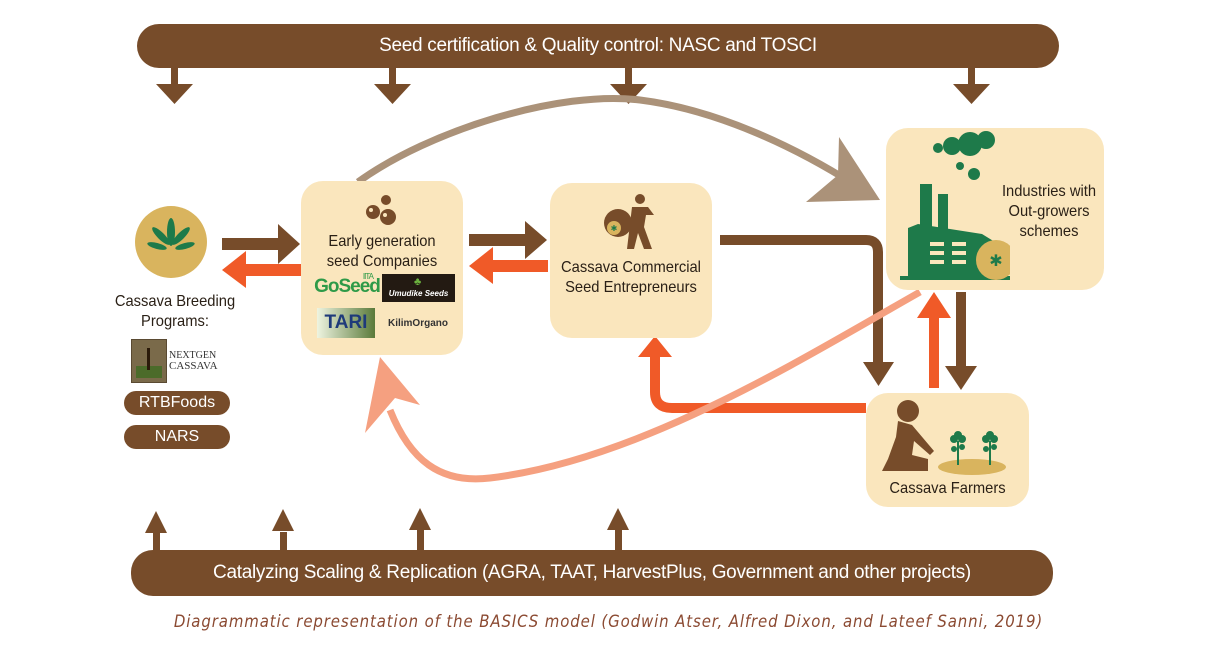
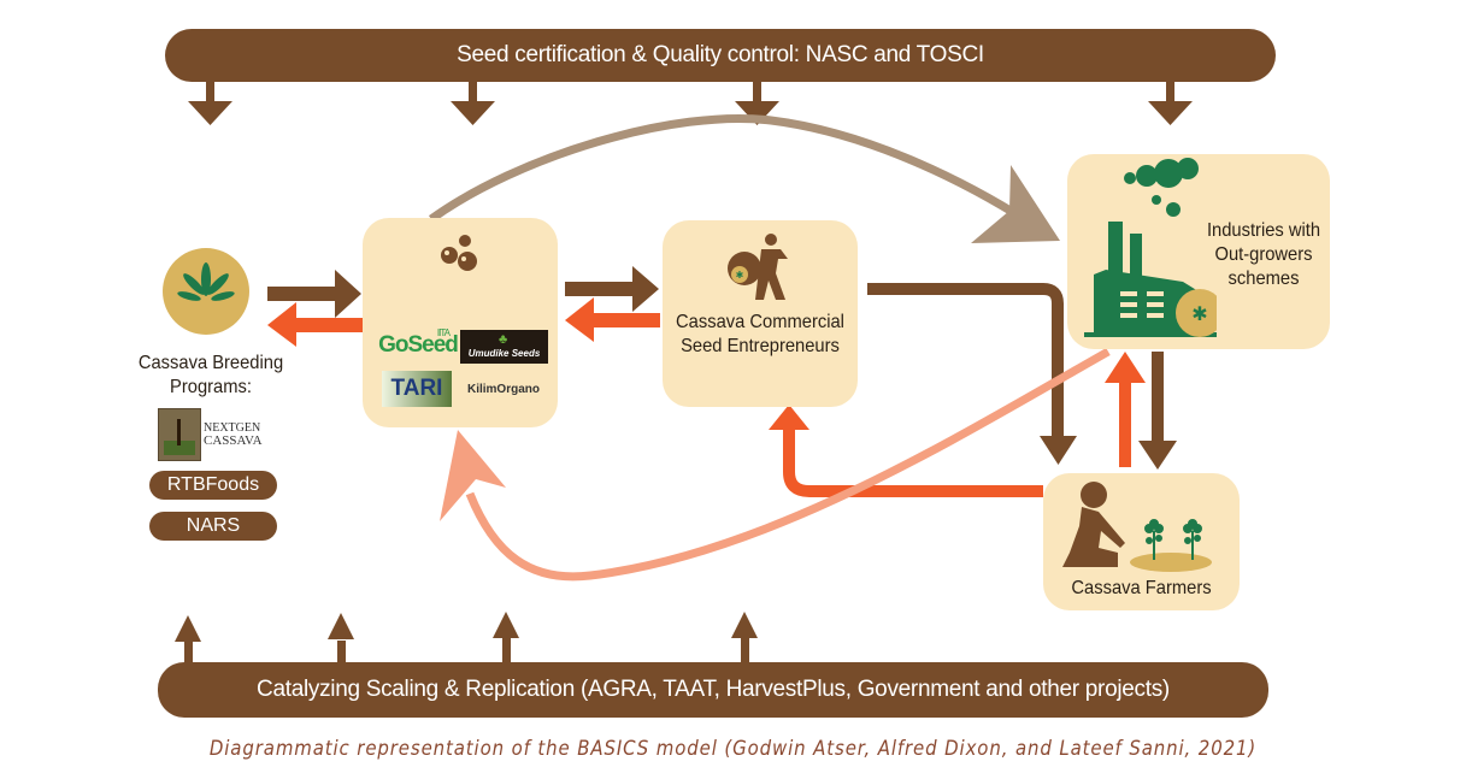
  Seed certification & Quality control: NASC and TOSCI
  Cassava Breeding
  Programs:
  NEXTGEN
  CASSAVA
  RTBFoods
  NARS
- Early generation
- seed Companies
  GoSeed
  IITA
  Umudike Seeds
  ♣
  TARI
  KilimOrgano
  ✱
  Cassava Commercial
  Seed Entrepreneurs
  ✱
  Industries with
  Out-growers
  schemes
  Cassava Farmers
  Catalyzing Scaling & Replication (AGRA, TAAT, HarvestPlus, Government and other projects)
- Diagrammatic representation of the BASICS model (Godwin Atser, Alfred Dixon, and Lateef Sanni, 2019)
+ Diagrammatic representation of the BASICS model (Godwin Atser, Alfred Dixon, and Lateef Sanni, 2021)
